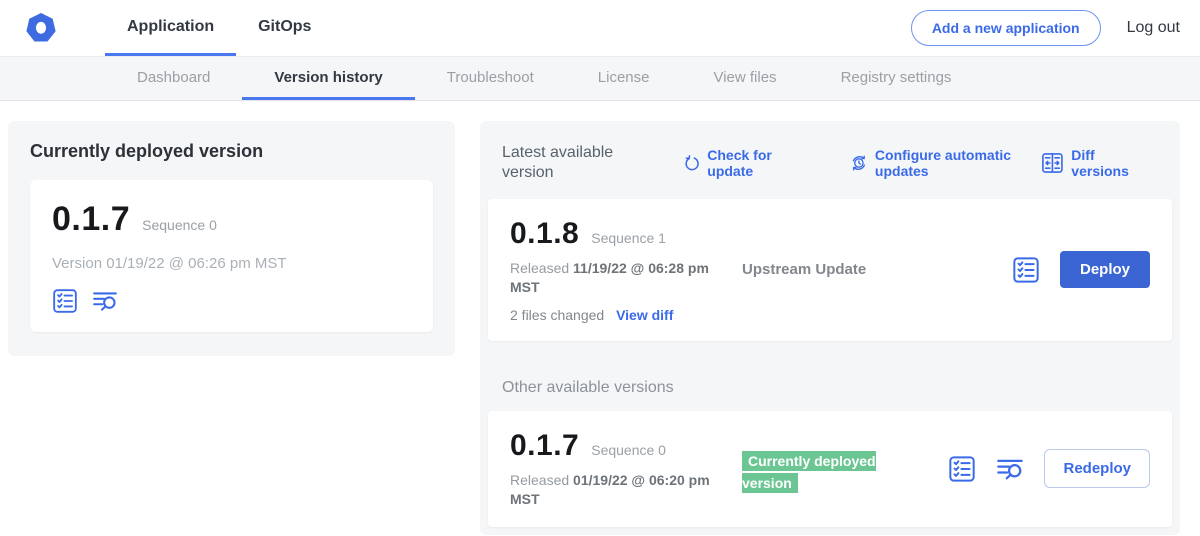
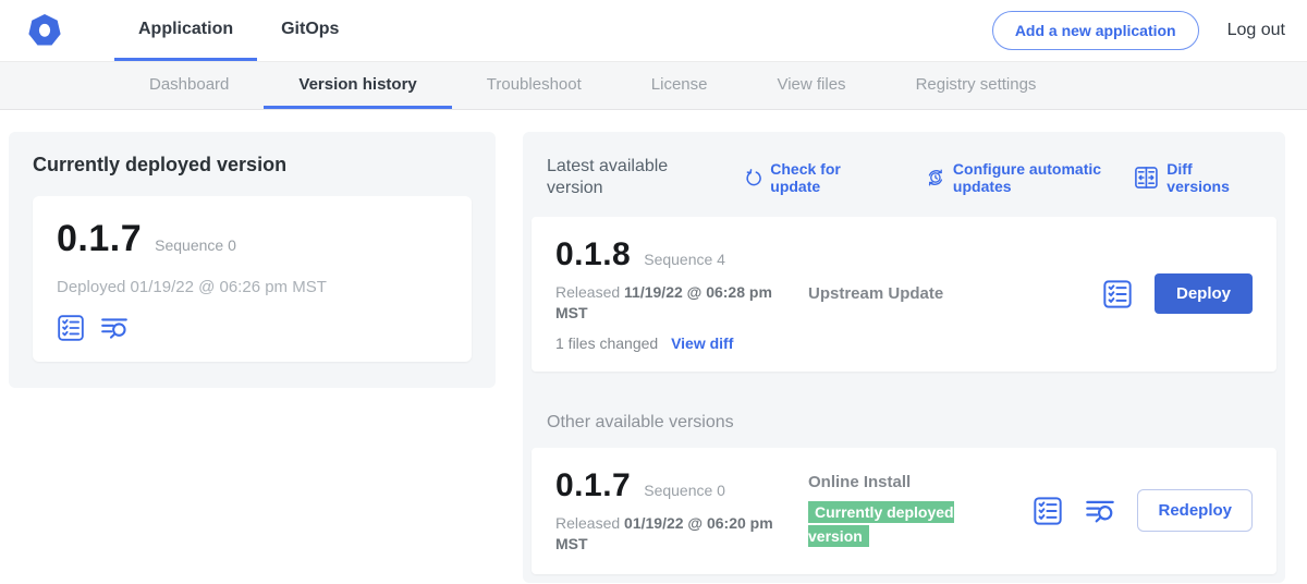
  Application
  GitOps
  Add a new application
  Log out
  Dashboard
  Version history
  Troubleshoot
  License
  View files
  Registry settings
  Currently deployed version
  0.1.7
  Sequence 0
- Version 01/19/22 @ 06:26 pm MST
+ Deployed 01/19/22 @ 06:26 pm MST
  Latest available version
  Check for update
  Configure automatic updates
  Diff versions
  0.1.8
- Sequence 1
+ Sequence 4
  Released 11/19/22 @ 06:28 pm MST
- 2 files changed View diff
+ 1 files changed View diff
  Upstream Update
  Deploy
  Other available versions
  0.1.7
  Sequence 0
  Released 01/19/22 @ 06:20 pm MST
+ Online Install
  Currently deployed version
  Redeploy
